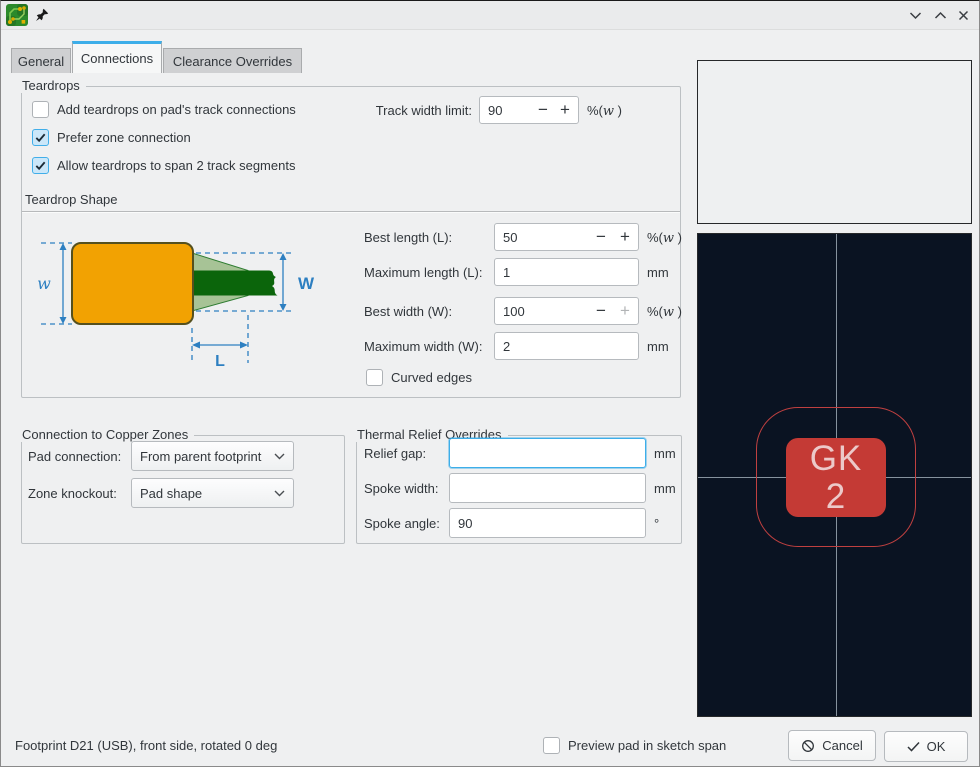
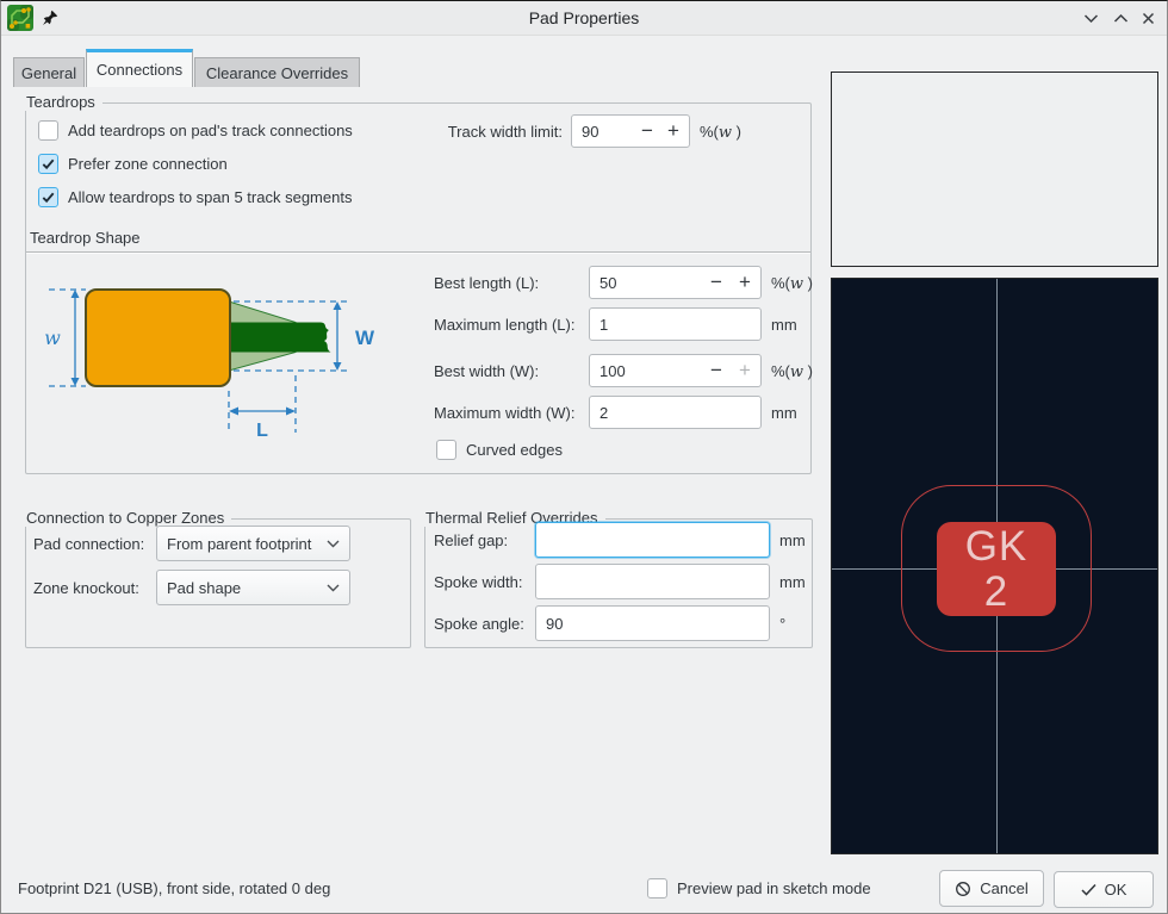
+ Pad Properties
  General
  Connections
  Clearance Overrides
  Teardrops
  Add teardrops on pad's track connections
  Prefer zone connection
- Allow teardrops to span 2 track segments
+ Allow teardrops to span 5 track segments
  Track width limit:
  90
  −
  +
  %(w )
  Teardrop Shape
  w
  W
  L
  Best length (L):
  50
  −
  +
  %(w )
  Maximum length (L):
  1
  mm
  Best width (W):
  100
  −
  +
  %(w )
  Maximum width (W):
  2
  mm
  Curved edges
  Connection to Copper Zones
  Pad connection:
  From parent footprint
  Zone knockout:
  Pad shape
  Thermal Relief Overrides
  Relief gap:
  mm
  Spoke width:
  mm
  Spoke angle:
  90
  °
  GK
  2
  Footprint D21 (USB), front side, rotated 0 deg
- Preview pad in sketch span
+ Preview pad in sketch mode
  Cancel
  OK
